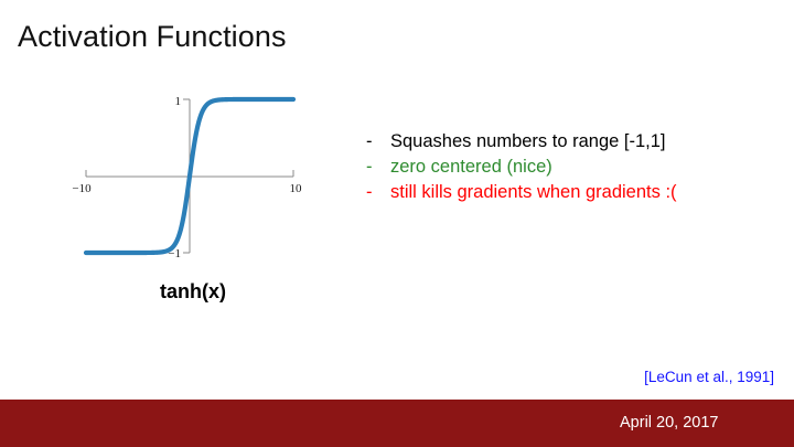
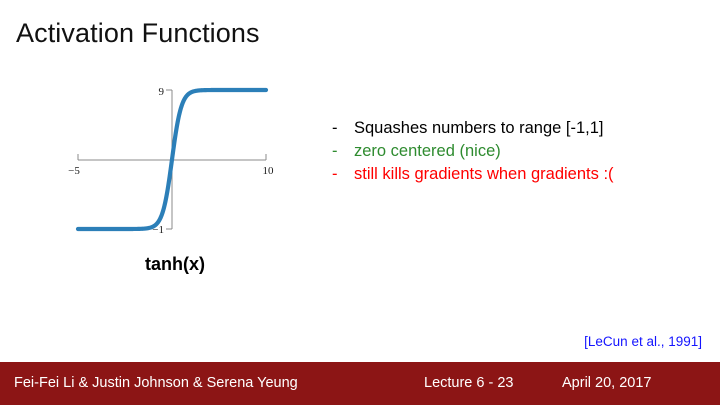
  Activation Functions
- −10
+ −5
  10
- 1
+ 9
  −1
  tanh(x)
  -
  Squashes numbers to range [-1,1]
  -
  zero centered (nice)
  -
  still kills gradients when gradients :(
  [LeCun et al., 1991]
+ Fei-Fei Li & Justin Johnson & Serena Yeung
+ Lecture 6 - 23
  April 20, 2017
